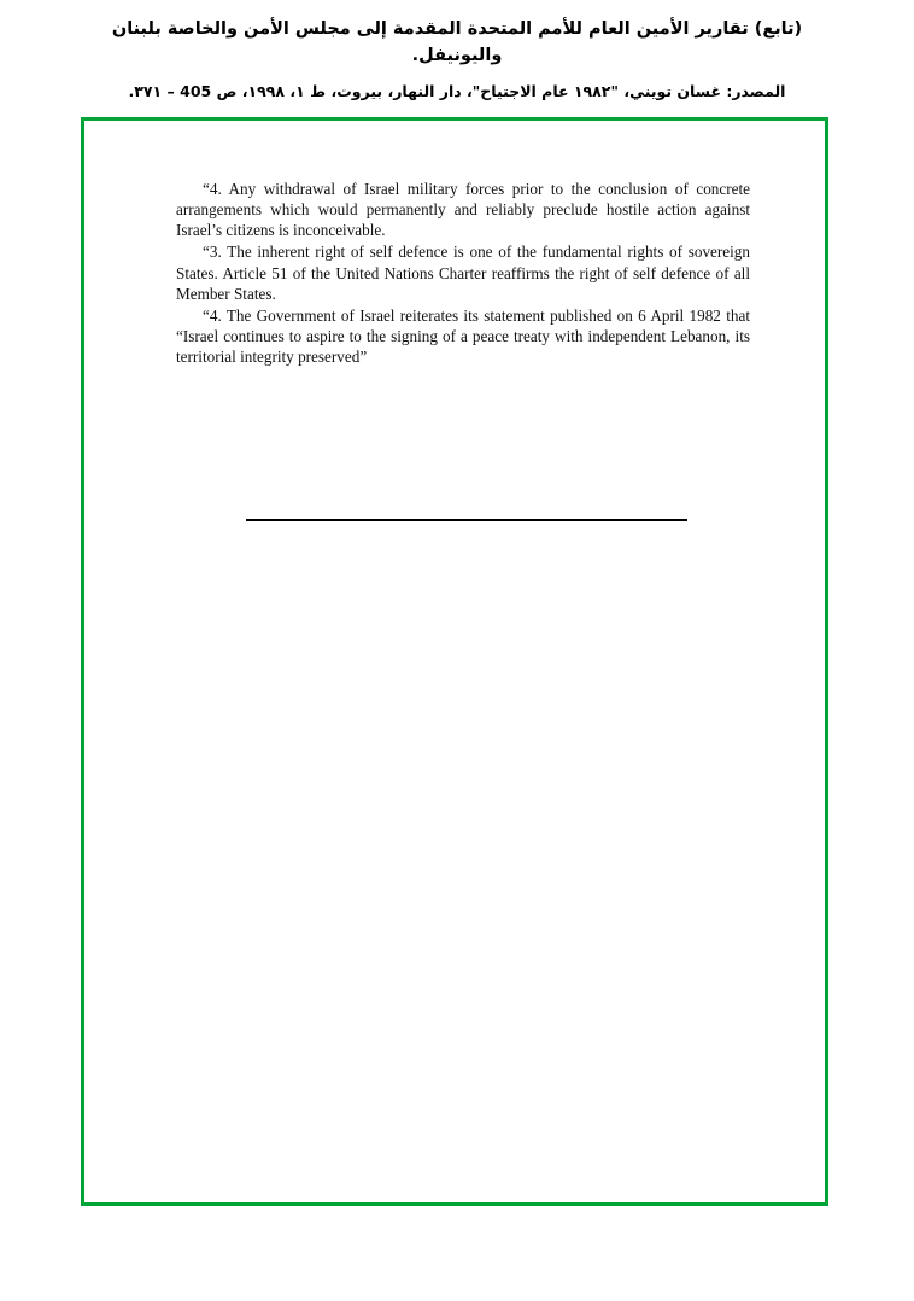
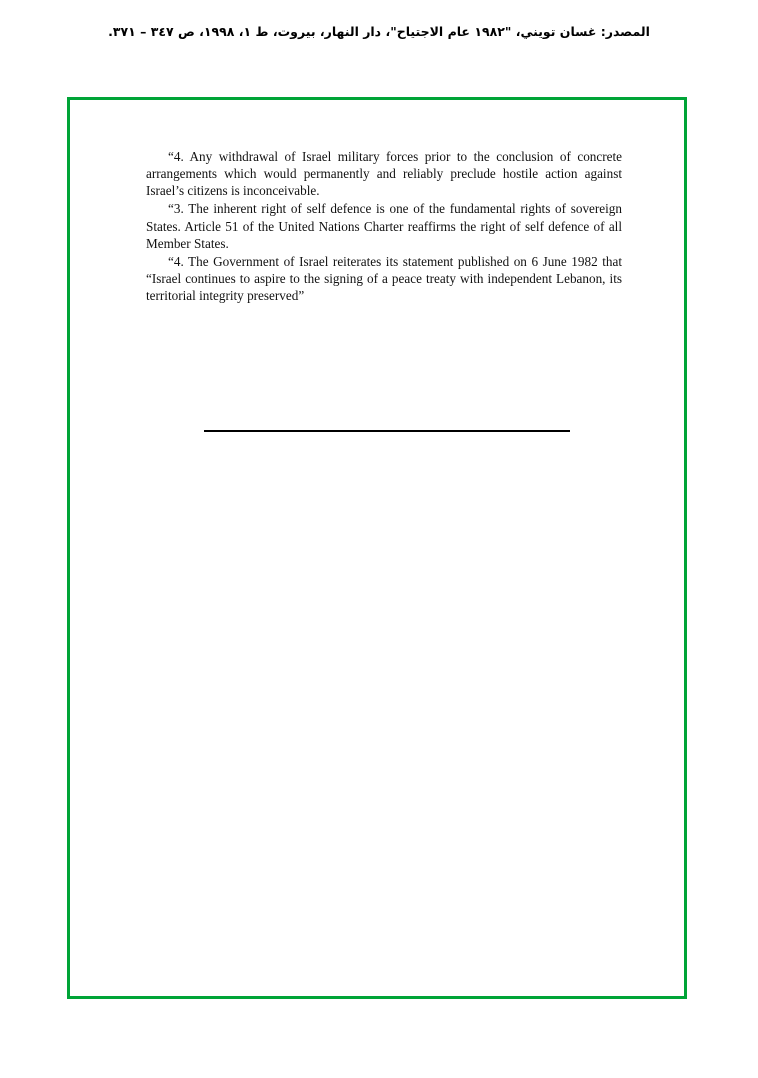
- (تابع) تقارير الأمين العام للأمم المتحدة المقدمة إلى مجلس الأمن والخاصة بلبنان واليونيفل.
- المصدر: غسان تويني، "١٩٨٢ عام الاجتياح"، دار النهار، بيروت، ط ١، ١٩٩٨، ص 405 – ٣٧١.
+ المصدر: غسان تويني، "١٩٨٢ عام الاجتياح"، دار النهار، بيروت، ط ١، ١٩٩٨، ص ٣٤٧ – ٣٧١.
  “4. Any withdrawal of Israel military forces prior to the conclusion of concrete arrangements which would permanently and reliably preclude hostile action against Israel’s citizens is inconceivable.
  “3. The inherent right of self defence is one of the fundamental rights of sovereign States. Article 51 of the United Nations Charter reaffirms the right of self defence of all Member States.
- “4. The Government of Israel reiterates its statement published on 6 April 1982 that “Israel continues to aspire to the signing of a peace treaty with independent Lebanon, its territorial integrity preserved”
+ “4. The Government of Israel reiterates its statement published on 6 June 1982 that “Israel continues to aspire to the signing of a peace treaty with independent Lebanon, its territorial integrity preserved”
